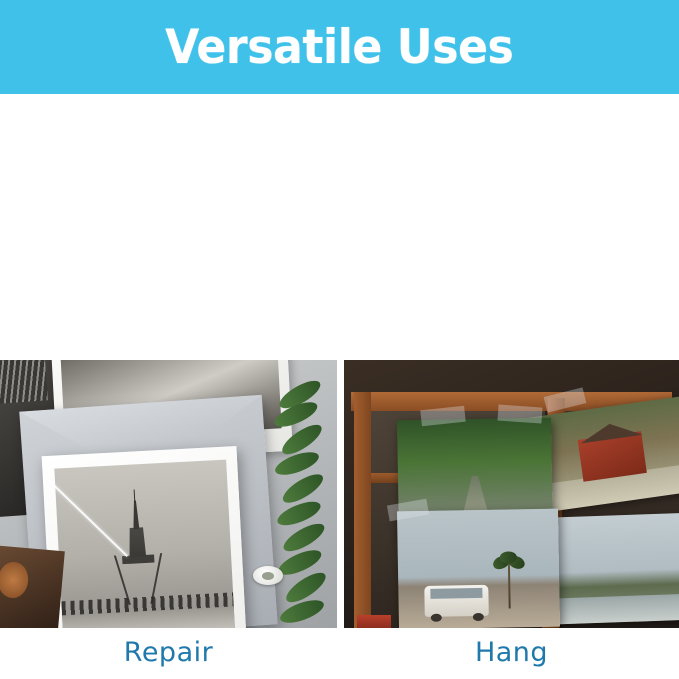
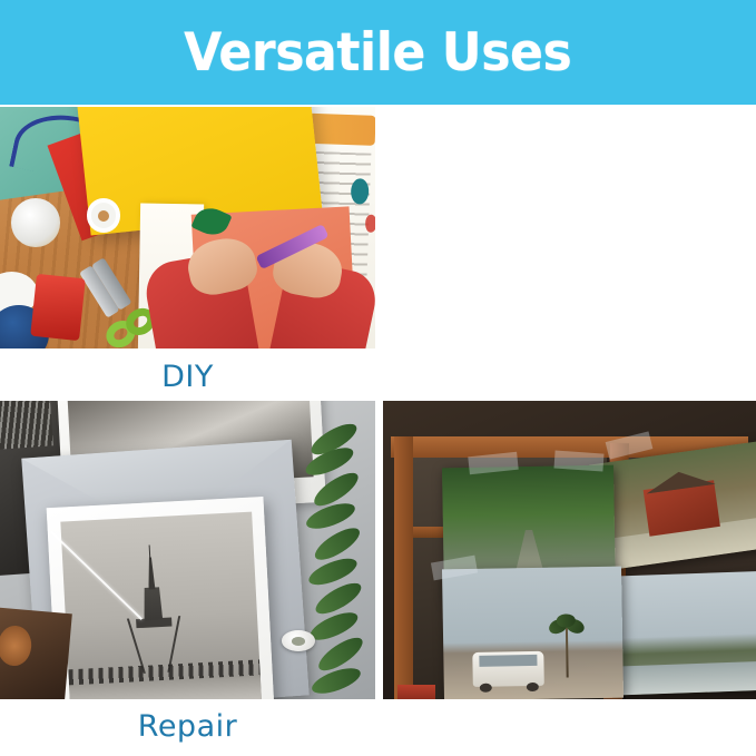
  Versatile Uses
+ DIY
  Repair
- Hang
